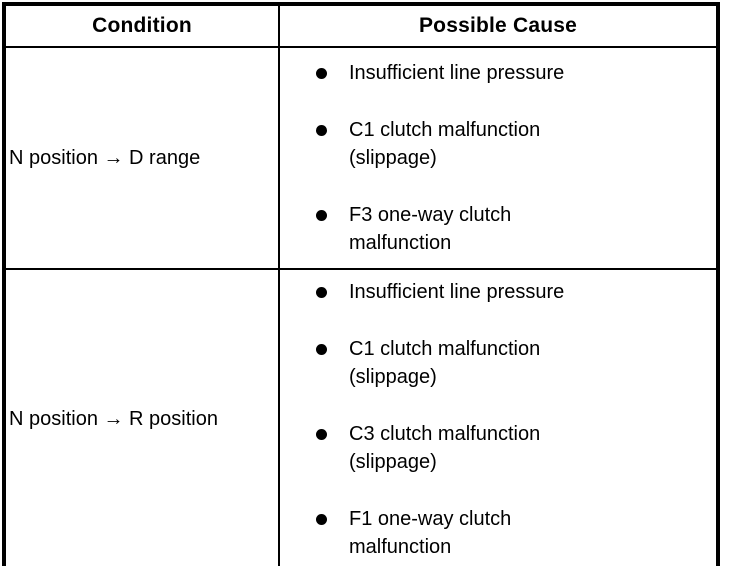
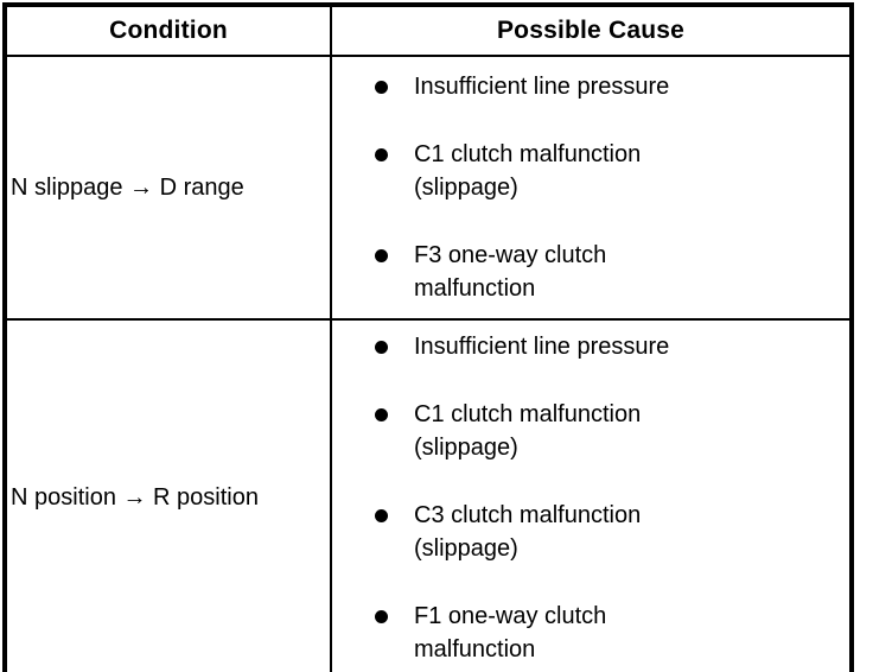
  Condition	Possible Cause
- N position → D range	Insufficient line pressure C1 clutch malfunction (slippage) F3 one-way clutch malfunction
+ N slippage → D range	Insufficient line pressure C1 clutch malfunction (slippage) F3 one-way clutch malfunction
  N position → R position	Insufficient line pressure C1 clutch malfunction (slippage) C3 clutch malfunction (slippage) F1 one-way clutch malfunction
